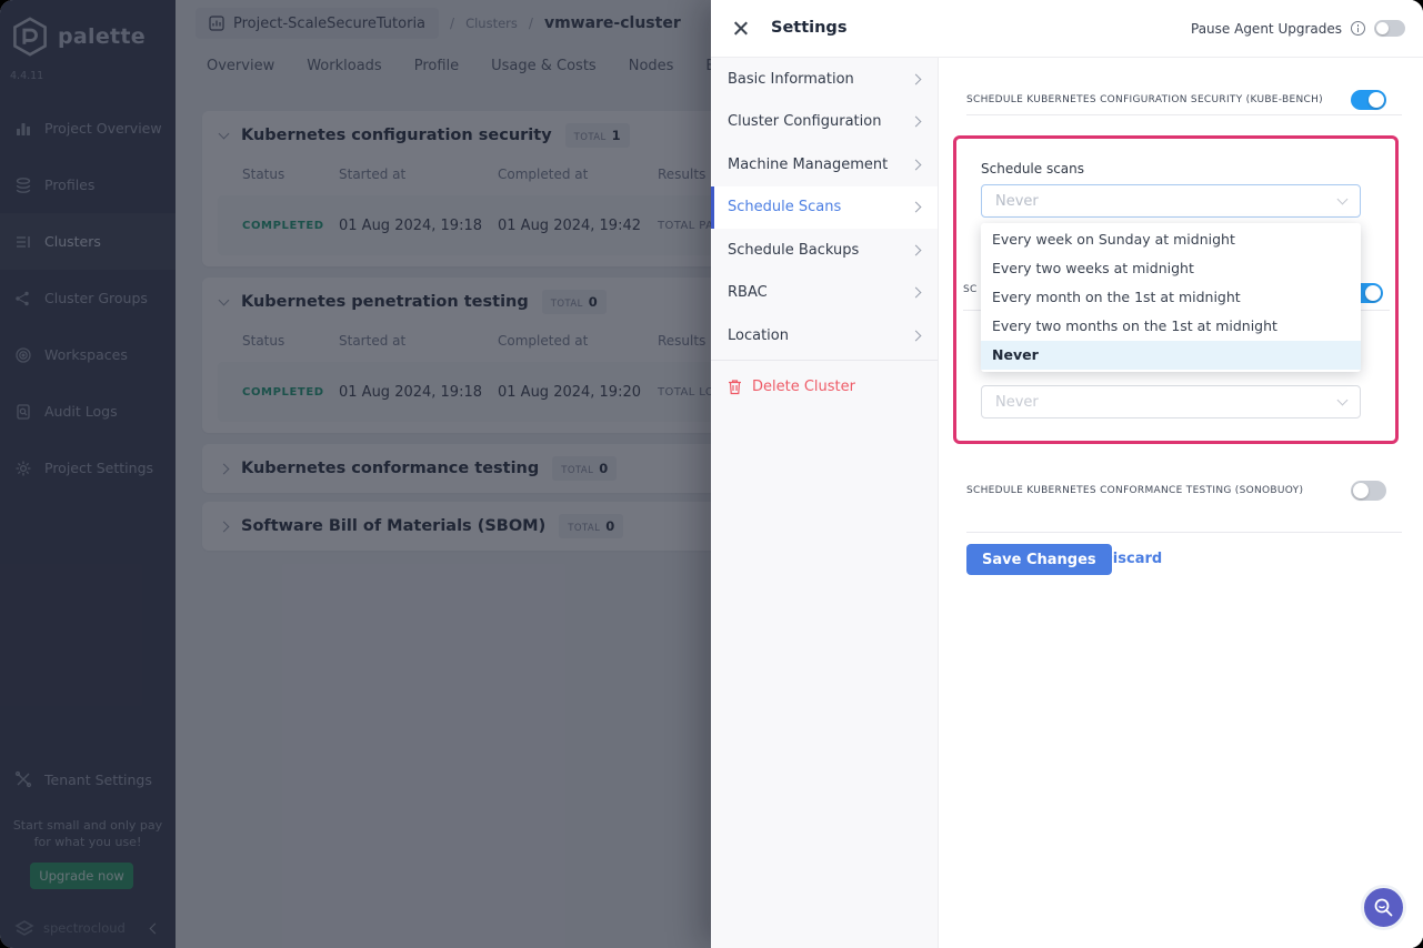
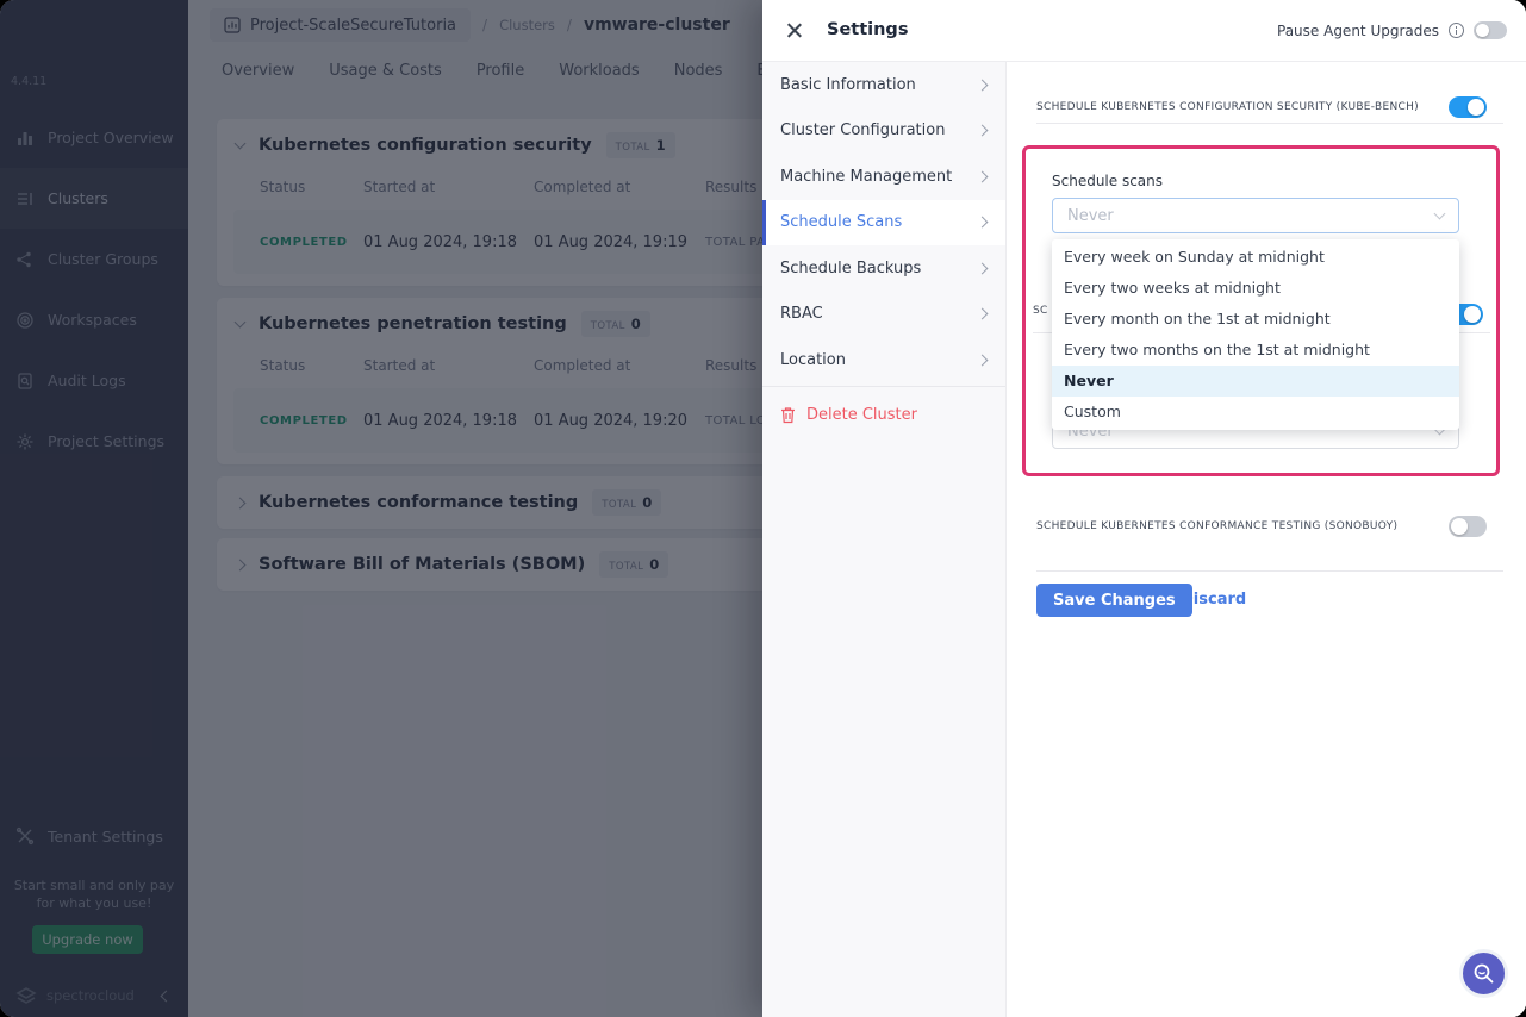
- palette
  4.4.11
  Project Overview
- Profiles
  Clusters
  Cluster Groups
  Workspaces
  Audit Logs
  Project Settings
  Tenant Settings
  Start small and only pay
  for what you use!
  Upgrade now
  Project-ScaleSecureTutoria
  /
  Clusters
  /
  vmware-cluster
  Overview
- Workloads
+ Usage & Costs
  Profile
- Usage & Costs
+ Workloads
  Nodes
  Kubernetes configuration security
  TOTAL
  1
  Status
  Started at
  Completed at
  Results
  COMPLETED
  01 Aug 2024, 19:18
- 01 Aug 2024, 19:42
+ 01 Aug 2024, 19:19
  TOTAL PA
  Kubernetes penetration testing
  TOTAL
  0
  Status
  Started at
  Completed at
  Results
  COMPLETED
  01 Aug 2024, 19:18
  01 Aug 2024, 19:20
  TOTAL L
  Kubernetes conformance testing
  TOTAL
  0
  Software Bill of Materials (SBOM)
  TOTAL
  0
  Settings
  Pause Agent Upgrades
  Basic Information
  Cluster Configuration
  Machine Management
  Schedule Scans
  Schedule Backups
  RBAC
  Location
  Delete Cluster
  SCHEDULE KUBERNETES CONFIGURATION SECURITY (KUBE-BENCH)
  Schedule scans
  Never
  SC
  Never
  Every week on Sunday at midnight
  Every two weeks at midnight
  Every month on the 1st at midnight
  Every two months on the 1st at midnight
  Never
+ Custom
  SCHEDULE KUBERNETES CONFORMANCE TESTING (SONOBUOY)
  Save Changes
  Discard
